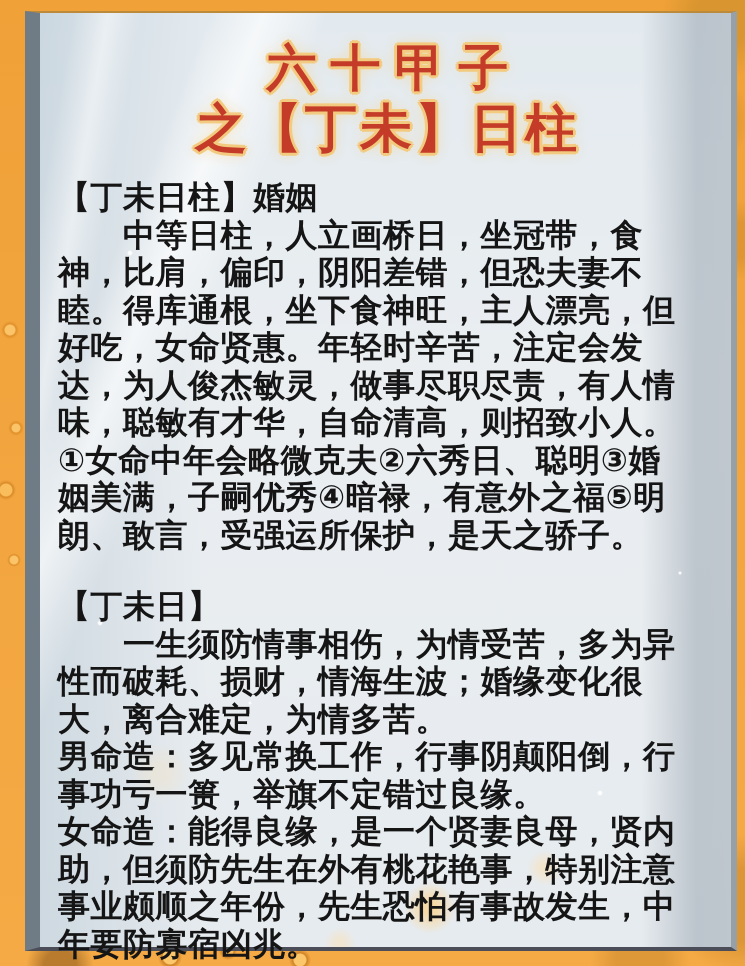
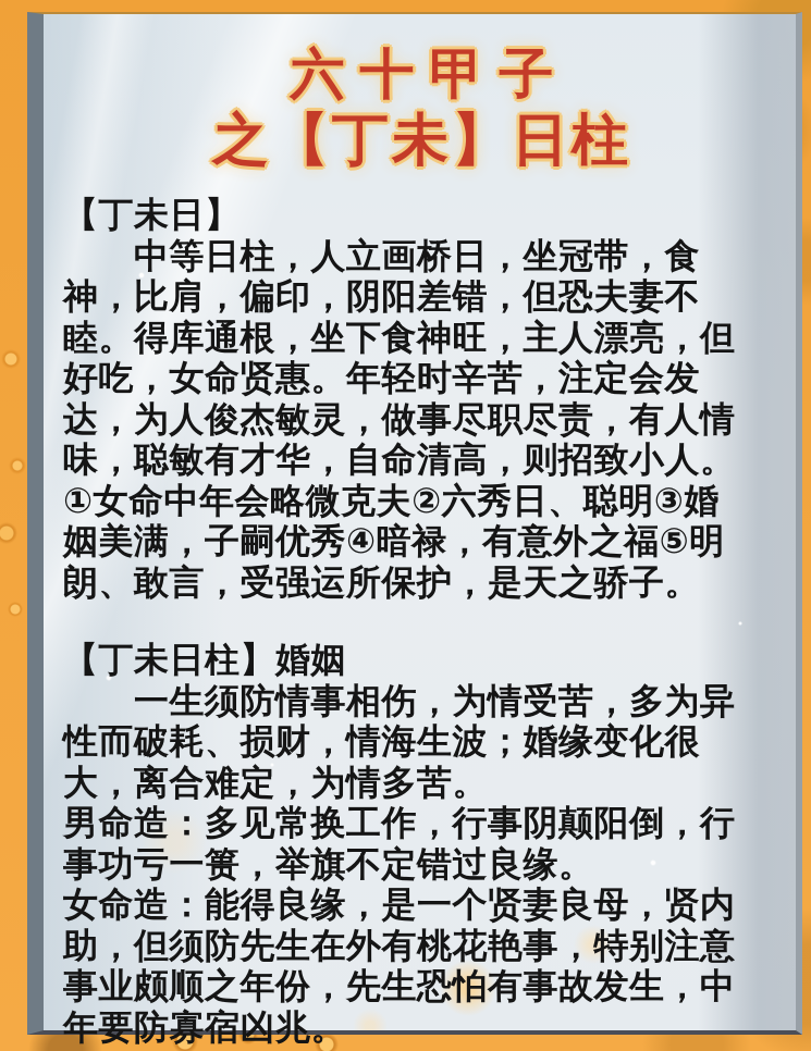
  六十甲子
  之【丁未】日柱
- 【丁未日柱】婚姻
+ 【丁未日】
  中等日柱，人立画桥日，坐冠带，食
  神，比肩，偏印，阴阳差错，但恐夫妻不
  睦。得库通根，坐下食神旺，主人漂亮，但
  好吃，女命贤惠。年轻时辛苦，注定会发
  达，为人俊杰敏灵，做事尽职尽责，有人情
  味，聪敏有才华，自命清高，则招致小人。
  ①女命中年会略微克夫②六秀日、聪明③婚
  姻美满，子嗣优秀④暗禄，有意外之福⑤明
  朗、敢言，受强运所保护，是天之骄子。
- 【丁未日】
+ 【丁未日柱】婚姻
  一生须防情事相伤，为情受苦，多为异
  性而破耗、损财，情海生波；婚缘变化很
  大，离合难定，为情多苦。
  男命造：多见常换工作，行事阴颠阳倒，行
  事功亏一篑，举旗不定错过良缘。
  女命造：能得良缘，是一个贤妻良母，贤内
  助，但须防先生在外有桃花艳事，特别注意
  事业颇顺之年份，先生恐怕有事故发生，中
  年要防寡宿凶兆。
